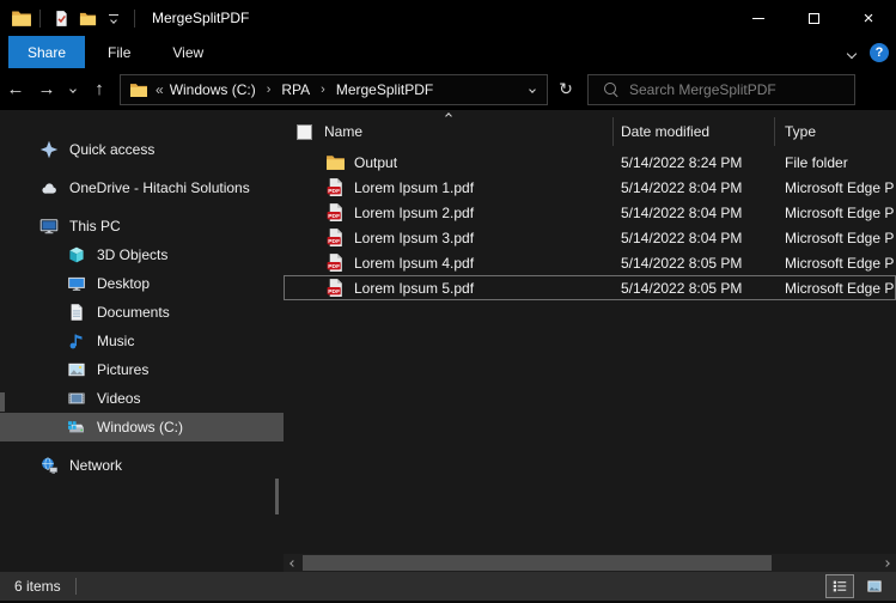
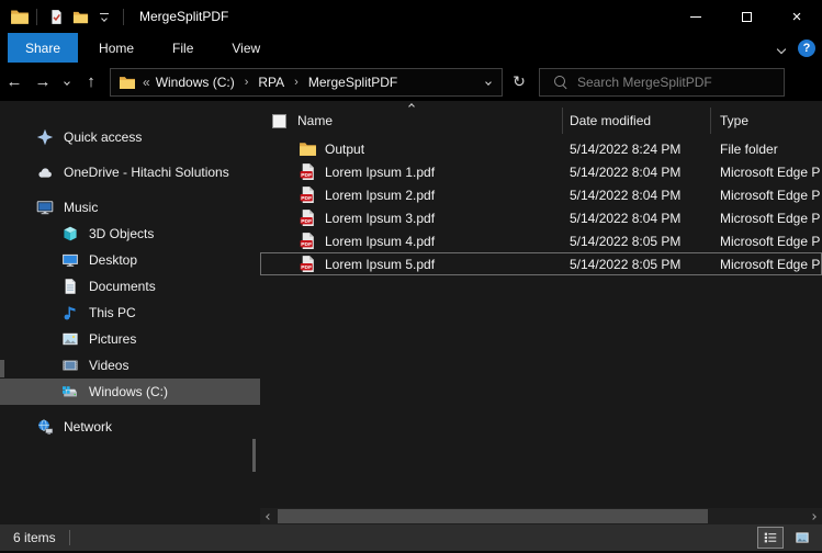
  MergeSplitPDF
  ×
  Share
+ Home
  File
  View
  ?
  ←
  →
  ↑
  «
  Windows (C:)
  ›
  RPA
  ›
  MergeSplitPDF
  ↻
  Search MergeSplitPDF
  Quick access
  OneDrive - Hitachi Solutions
- This PC
+ Music
  3D Objects
  Desktop
  Documents
- Music
+ This PC
  Pictures
  Videos
  Windows (C:)
  Network
  Name
  Date modified
  Type
  Output
  5/14/2022 8:24 PM
  File folder
  Lorem Ipsum 1.pdf
  5/14/2022 8:04 PM
  Microsoft Edge P
  Lorem Ipsum 2.pdf
  5/14/2022 8:04 PM
  Microsoft Edge P
  Lorem Ipsum 3.pdf
  5/14/2022 8:04 PM
  Microsoft Edge P
  Lorem Ipsum 4.pdf
  5/14/2022 8:05 PM
  Microsoft Edge P
  Lorem Ipsum 5.pdf
  5/14/2022 8:05 PM
  Microsoft Edge P
  6 items
